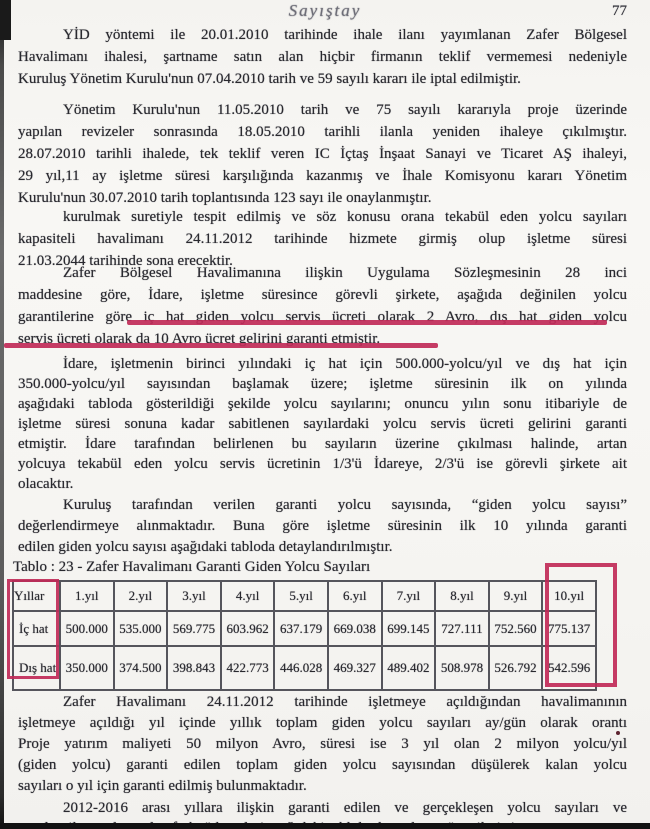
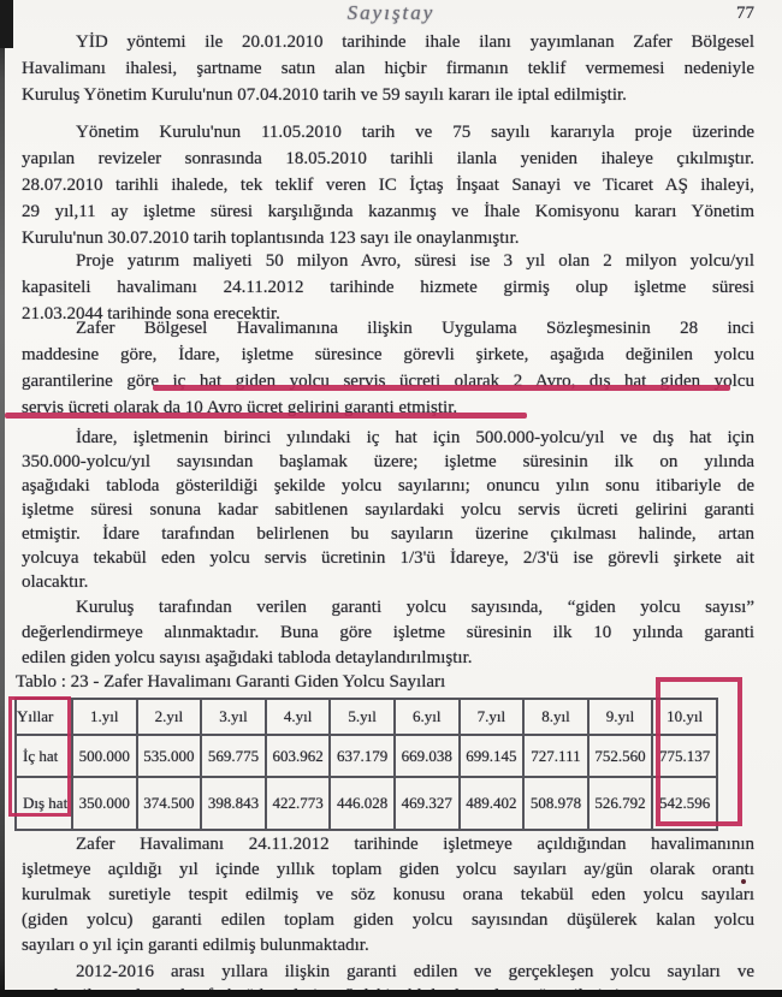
  Sayıştay
  77
  YİD yöntemi ile 20.01.2010 tarihinde ihale ilanı yayımlanan Zafer Bölgesel
  Havalimanı ihalesi, şartname satın alan hiçbir firmanın teklif vermemesi nedeniyle
  Kuruluş Yönetim Kurulu'nun 07.04.2010 tarih ve 59 sayılı kararı ile iptal edilmiştir.
  Yönetim Kurulu'nun 11.05.2010 tarih ve 75 sayılı kararıyla proje üzerinde
  yapılan revizeler sonrasında 18.05.2010 tarihli ilanla yeniden ihaleye çıkılmıştır.
  28.07.2010 tarihli ihalede, tek teklif veren IC İçtaş İnşaat Sanayi ve Ticaret AŞ ihaleyi,
  29 yıl,11 ay işletme süresi karşılığında kazanmış ve İhale Komisyonu kararı Yönetim
  Kurulu'nun 30.07.2010 tarih toplantısında 123 sayı ile onaylanmıştır.
- kurulmak suretiyle tespit edilmiş ve söz konusu orana tekabül eden yolcu sayıları
+ Proje yatırım maliyeti 50 milyon Avro, süresi ise 3 yıl olan 2 milyon yolcu/yıl
  kapasiteli havalimanı 24.11.2012 tarihinde hizmete girmiş olup işletme süresi
  21.03.2044 tarihinde sona erecektir.
  Zafer Bölgesel Havalimanına ilişkin Uygulama Sözleşmesinin 28 inci
  maddesine göre, İdare, işletme süresince görevli şirkete, aşağıda değinilen yolcu
  garantilerine göre iç hat giden yolcu servis ücreti olarak 2 Avro, dış hat giden yolcu
  servis ücreti olarak da 10 Avro ücret gelirini garanti etmiştir.
  İdare, işletmenin birinci yılındaki iç hat için 500.000-yolcu/yıl ve dış hat için
  350.000-yolcu/yıl sayısından başlamak üzere; işletme süresinin ilk on yılında
  aşağıdaki tabloda gösterildiği şekilde yolcu sayılarını; onuncu yılın sonu itibariyle de
  işletme süresi sonuna kadar sabitlenen sayılardaki yolcu servis ücreti gelirini garanti
  etmiştir. İdare tarafından belirlenen bu sayıların üzerine çıkılması halinde, artan
  yolcuya tekabül eden yolcu servis ücretinin 1/3'ü İdareye, 2/3'ü ise görevli şirkete ait
  olacaktır.
  Kuruluş tarafından verilen garanti yolcu sayısında, “giden yolcu sayısı”
  değerlendirmeye alınmaktadır. Buna göre işletme süresinin ilk 10 yılında garanti
  edilen giden yolcu sayısı aşağıdaki tabloda detaylandırılmıştır.
  Tablo : 23 - Zafer Havalimanı Garanti Giden Yolcu Sayıları
  Yıllar	1.yıl	2.yıl	3.yıl	4.yıl	5.yıl	6.yıl	7.yıl	8.yıl	9.yıl	10.yıl
  İç hat	500.000	535.000	569.775	603.962	637.179	669.038	699.145	727.111	752.560	775.137
  Dış hat	350.000	374.500	398.843	422.773	446.028	469.327	489.402	508.978	526.792	542.596
  Zafer Havalimanı 24.11.2012 tarihinde işletmeye açıldığından havalimanının
  işletmeye açıldığı yıl içinde yıllık toplam giden yolcu sayıları ay/gün olarak orantı
- Proje yatırım maliyeti 50 milyon Avro, süresi ise 3 yıl olan 2 milyon yolcu/yıl
+ kurulmak suretiyle tespit edilmiş ve söz konusu orana tekabül eden yolcu sayıları
  (giden yolcu) garanti edilen toplam giden yolcu sayısından düşülerek kalan yolcu
  sayıları o yıl için garanti edilmiş bulunmaktadır.
  2012-2016 arası yıllara ilişkin garanti edilen ve gerçekleşen yolcu sayıları ve
